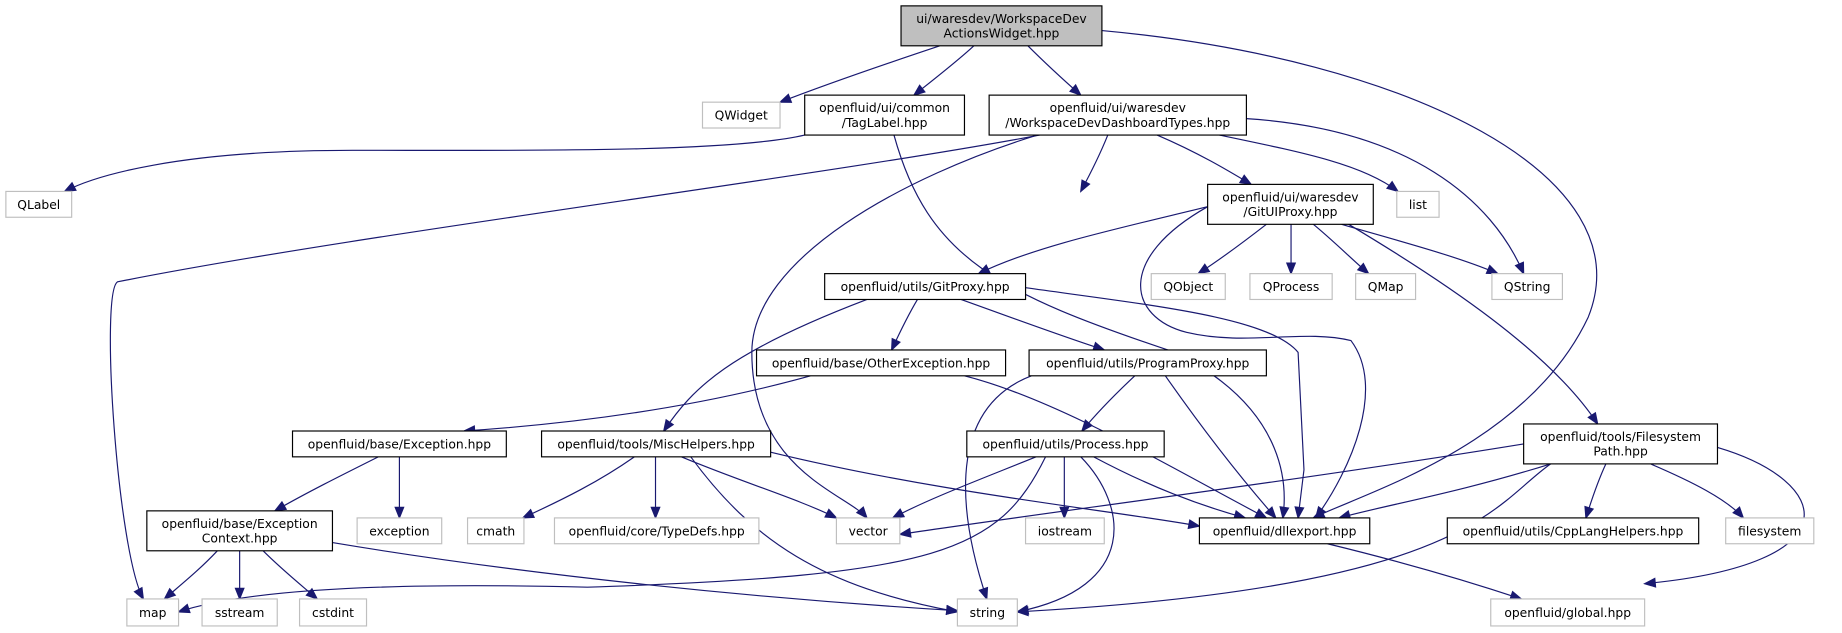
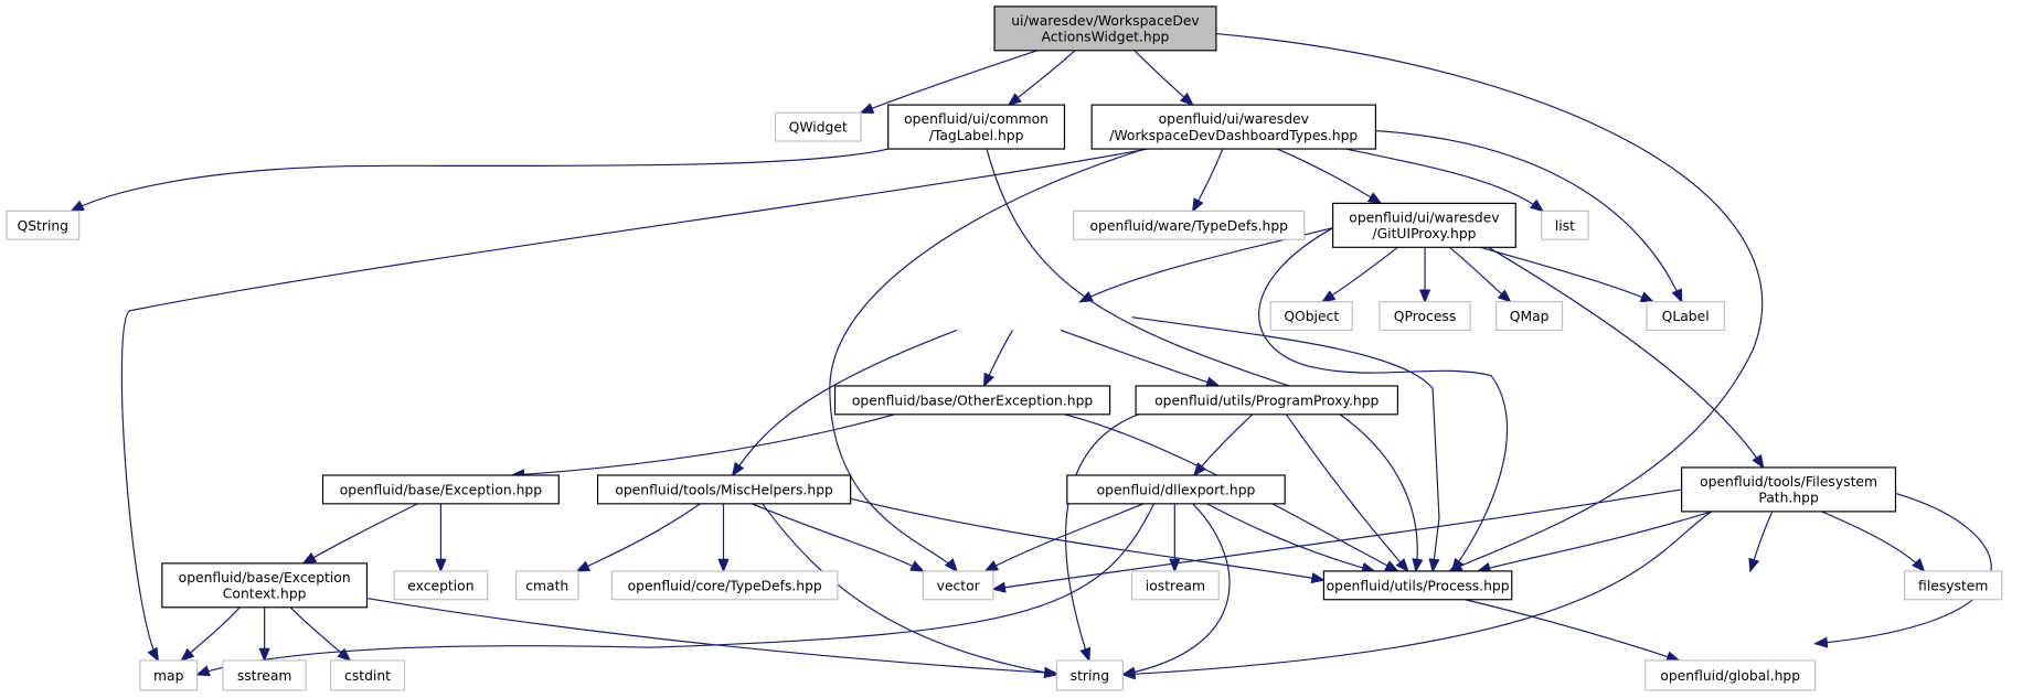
  ui/waresdev/WorkspaceDev
  ActionsWidget.hpp
  QWidget
  openfluid/ui/common
  /TagLabel.hpp
  openfluid/ui/waresdev
  /WorkspaceDevDashboardTypes.hpp
- QLabel
+ QString
+ openfluid/ware/TypeDefs.hpp
  openfluid/ui/waresdev
  /GitUIProxy.hpp
  list
- openfluid/utils/GitProxy.hpp
  QObject
  QProcess
  QMap
- QString
+ QLabel
  openfluid/base/OtherException.hpp
  openfluid/utils/ProgramProxy.hpp
  openfluid/base/Exception.hpp
  openfluid/tools/MiscHelpers.hpp
- openfluid/utils/Process.hpp
+ openfluid/dllexport.hpp
  openfluid/tools/Filesystem
  Path.hpp
  openfluid/base/Exception
  Context.hpp
  exception
  cmath
  openfluid/core/TypeDefs.hpp
  vector
  iostream
- openfluid/dllexport.hpp
+ openfluid/utils/Process.hpp
- openfluid/utils/CppLangHelpers.hpp
  filesystem
  map
  sstream
  cstdint
  string
  openfluid/global.hpp
